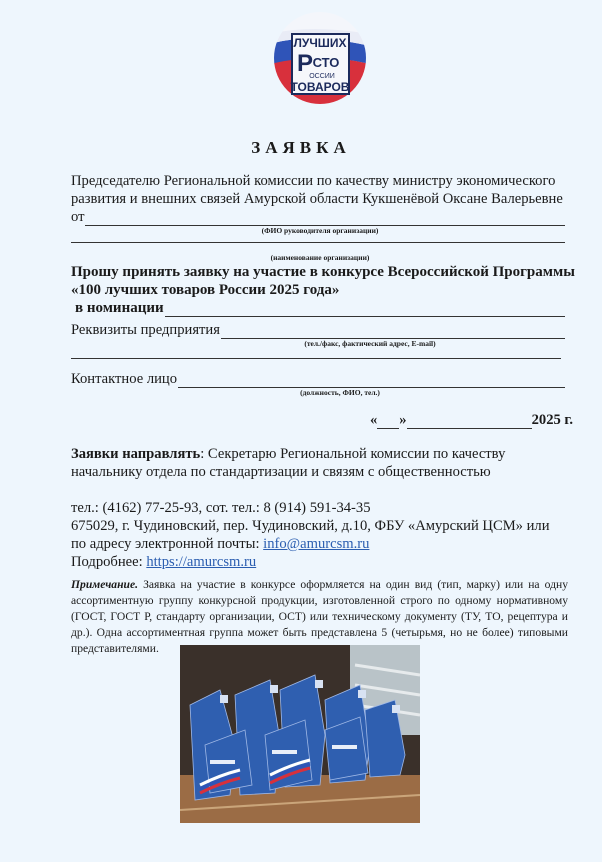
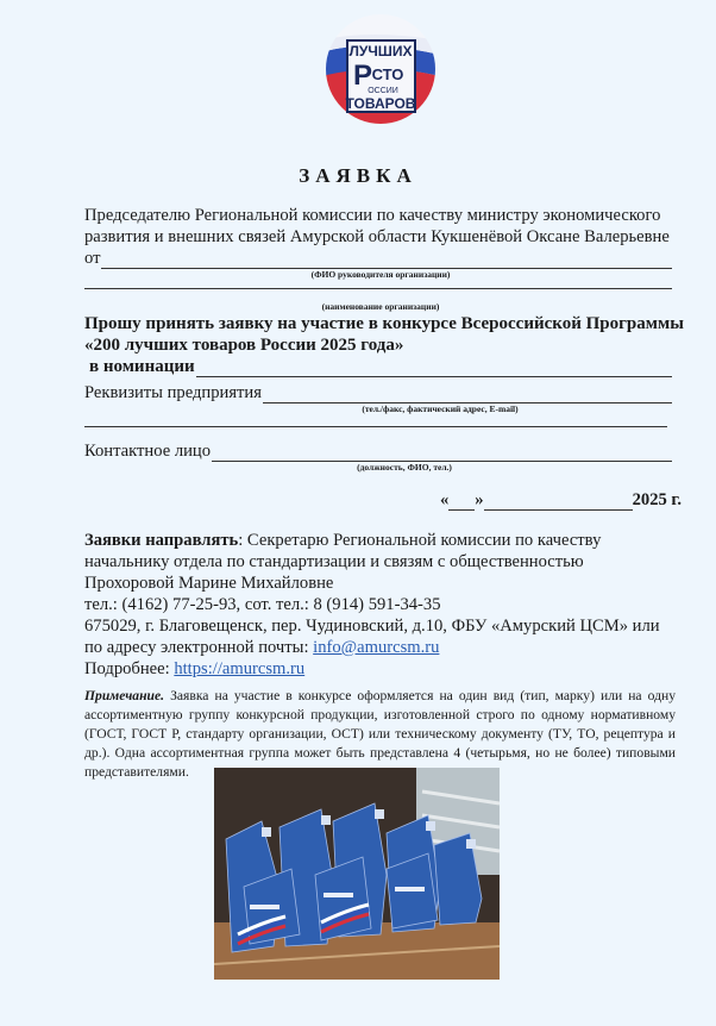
  ЛУЧШИХ
  Р
  СТО
  ТОВАРОВ
  ЗАЯВКА
  Председателю Региональной комиссии по качеству министру экономического
  развития и внешних связей Амурской области Кукшенёвой Оксане Валерьевне
  от
  (ФИО руководителя организации)
  (наименование организации)
  Прошу принять заявку на участие в конкурсе Всероссийской Программы
- «100 лучших товаров России 2025 года»
+ «200 лучших товаров России 2025 года»
  в номинации
  Реквизиты предприятия
  (тел./факс, фактический адрес, E-mail)
  Контактное лицо
  (должность, ФИО, тел.)
  «
  »
  2025 г.
  Заявки направлять: Секретарю Региональной комиссии по качеству
  начальнику отдела по стандартизации и связям с общественностью
+ Прохоровой Марине Михайловне
  тел.: (4162) 77-25-93, сот. тел.: 8 (914) 591-34-35
- 675029, г. Чудиновский, пер. Чудиновский, д.10, ФБУ «Амурский ЦСМ» или
+ 675029, г. Благовещенск, пер. Чудиновский, д.10, ФБУ «Амурский ЦСМ» или
  по адресу электронной почты: info@amurcsm.ru
  Подробнее: https://amurcsm.ru
- Примечание. Заявка на участие в конкурсе оформляется на один вид (тип, марку) или на одну ассортиментную группу конкурсной продукции, изготовленной строго по одному нормативному (ГОСТ, ГОСТ Р, стандарту организации, ОСТ) или техническому документу (ТУ, ТО, рецептура и др.). Одна ассортиментная группа может быть представлена 5 (четырьмя, но не более) типовыми представителями.
+ Примечание. Заявка на участие в конкурсе оформляется на один вид (тип, марку) или на одну ассортиментную группу конкурсной продукции, изготовленной строго по одному нормативному (ГОСТ, ГОСТ Р, стандарту организации, ОСТ) или техническому документу (ТУ, ТО, рецептура и др.). Одна ассортиментная группа может быть представлена 4 (четырьмя, но не более) типовыми представителями.
